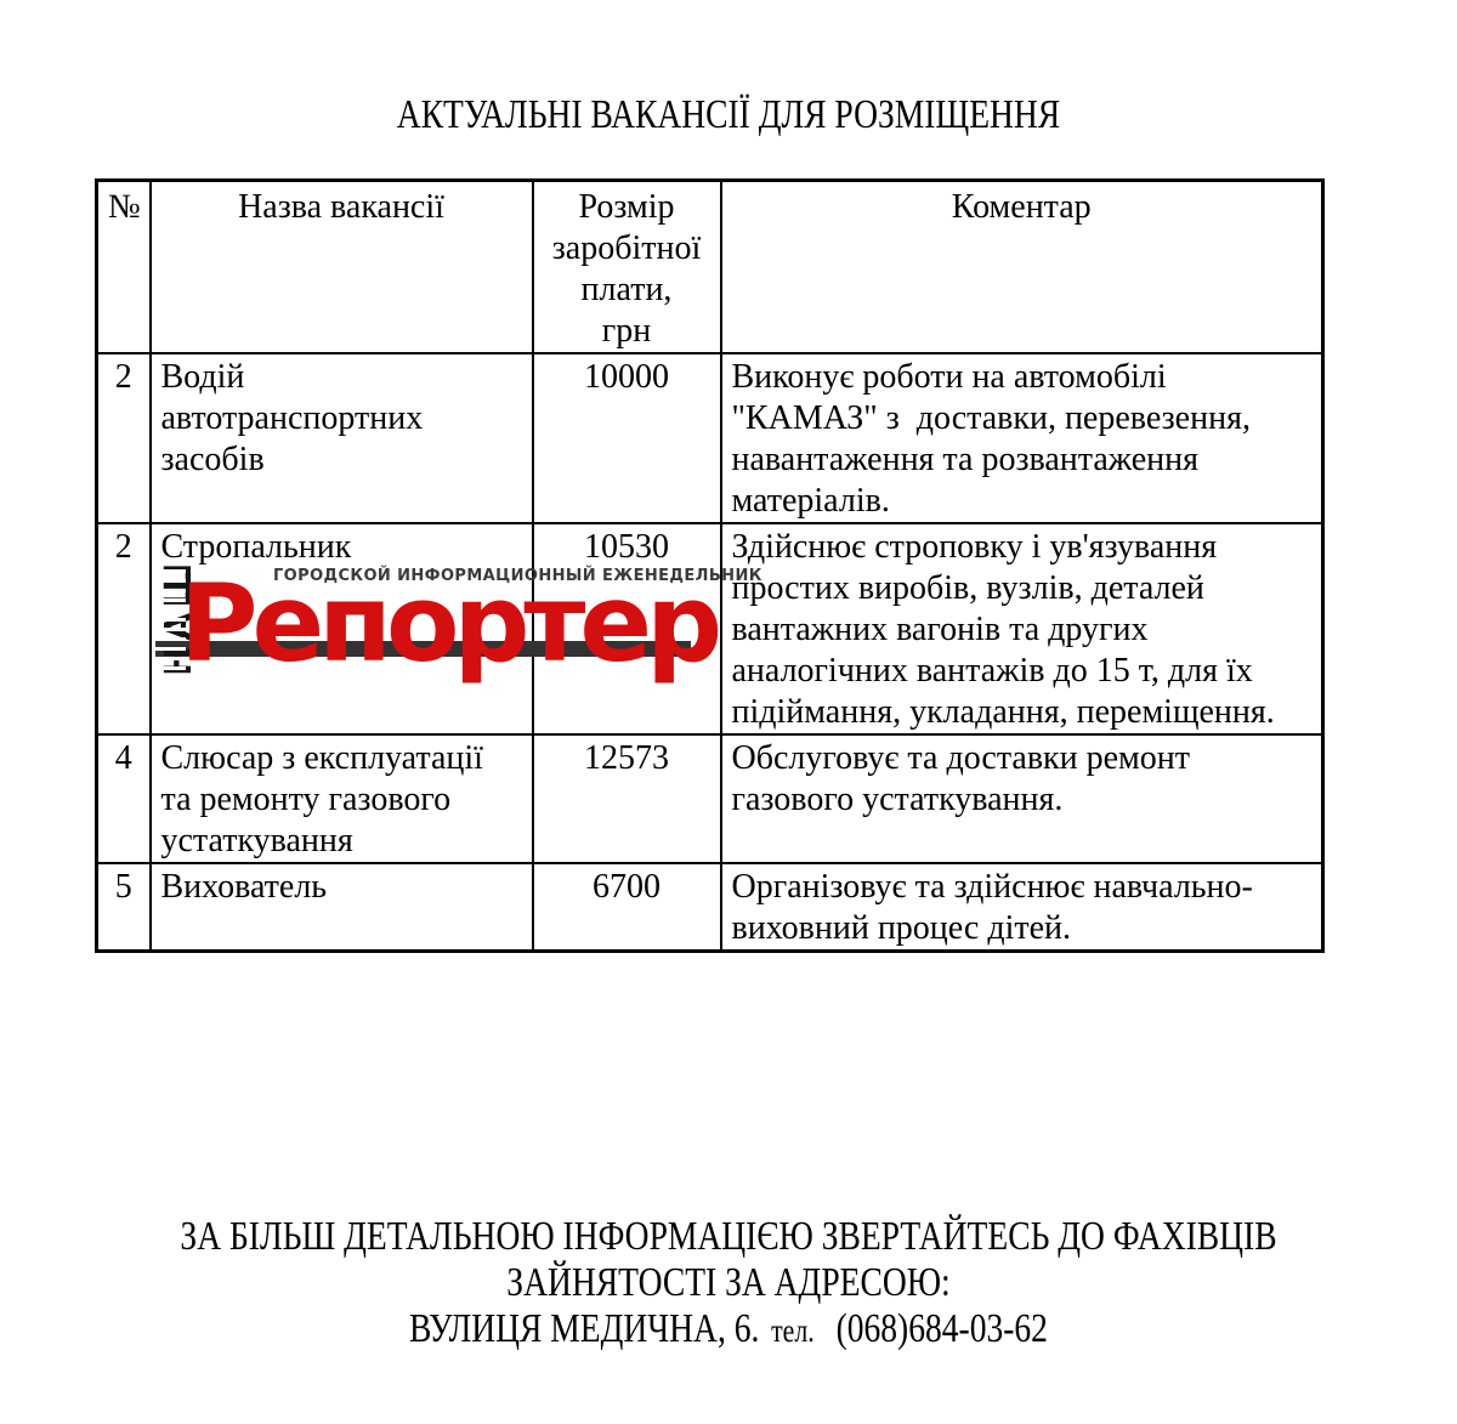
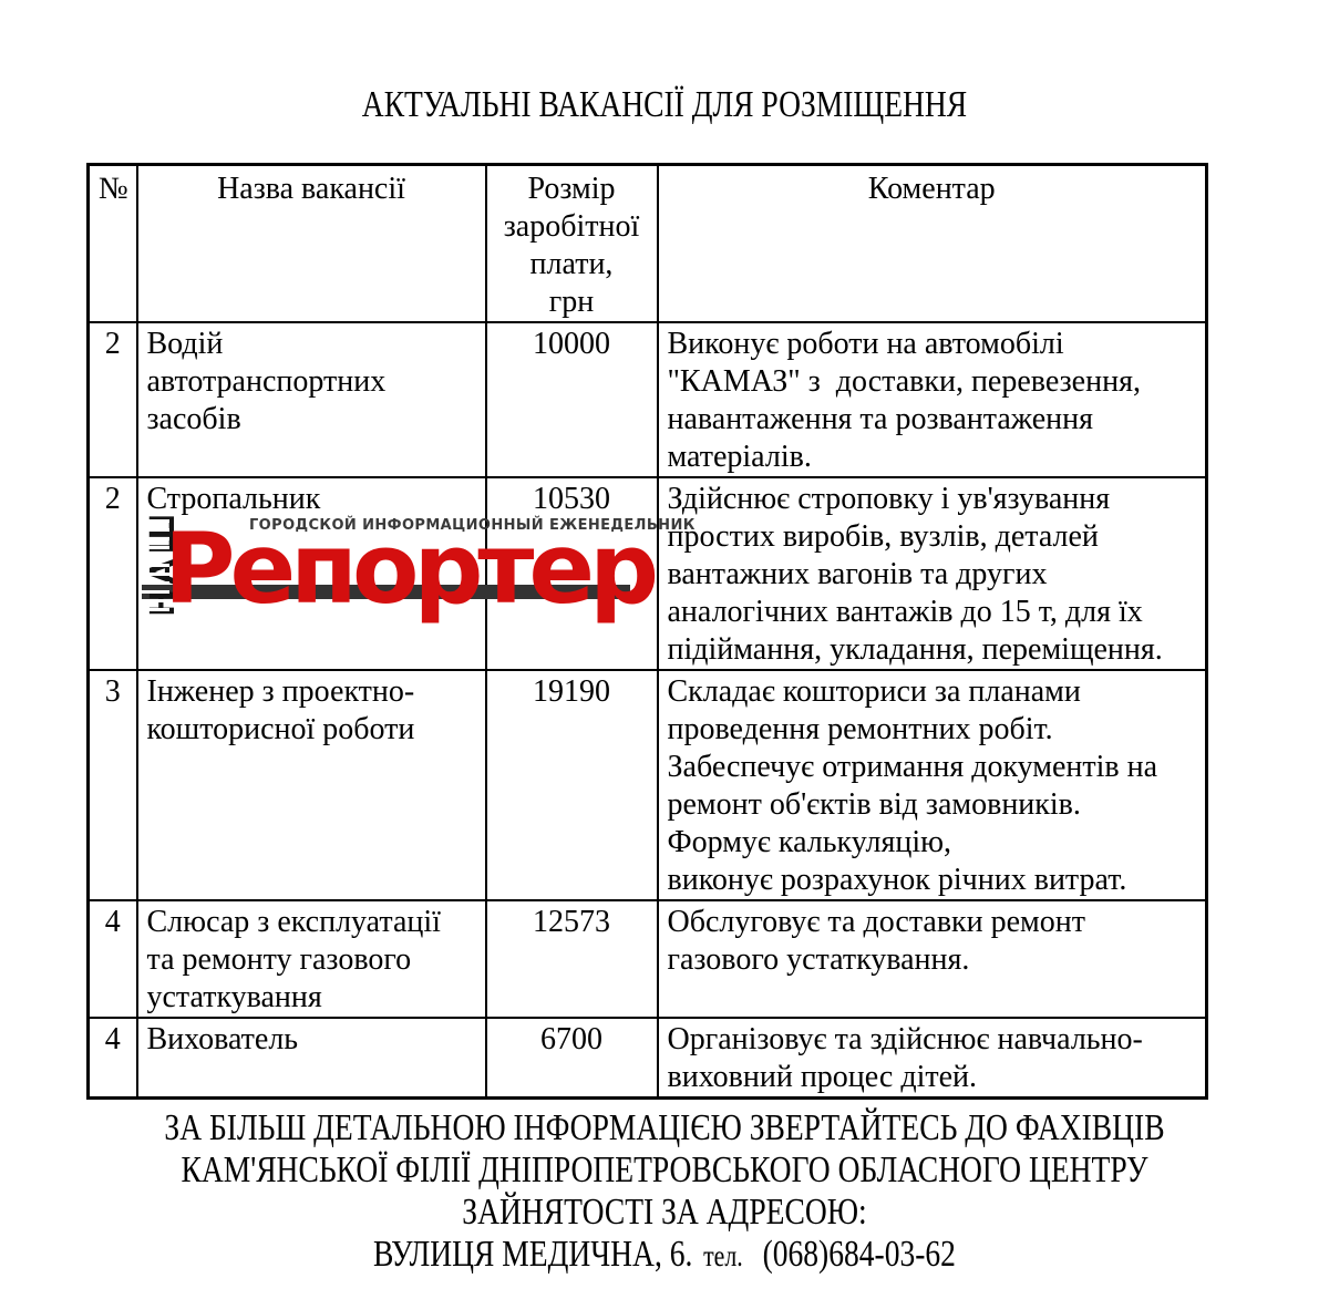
  АКТУАЛЬНІ ВАКАНСІЇ ДЛЯ РОЗМІЩЕННЯ
  №	Назва вакансії	Розмір заробітної плати, грн	Коментар
  2	Водій автотранспортних засобів	10000	Виконує роботи на автомобілі "КАМАЗ" з доставки, перевезення, навантаження та розвантаження матеріалів.
  2	Стропальник	10530	Здійснює строповку і ув'язування простих виробів, вузлів, деталей вантажних вагонів та других аналогічних вантажів до 15 т, для їх підіймання, укладання, переміщення.
+ 3	Інженер з проектно- кошторисної роботи	19190	Складає кошториси за планами проведення ремонтних робіт. Забеспечує отримання документів на ремонт об'єктів від замовників. Формує калькуляцію, виконує розрахунок річних витрат.
  4	Слюсар з експлуатації та ремонту газового устаткування	12573	Обслуговує та доставки ремонт газового устаткування.
- 5	Вихователь	6700	Організовує та здійснює навчально- виховний процес дітей.
+ 4	Вихователь	6700	Організовує та здійснює навчально- виховний процес дітей.
  ГОРОДСКОЙ ИНФОРМАЦИОННЫЙ ЕЖЕНЕДЕЛЬНИК
  Репортер
  ЗА БІЛЬШ ДЕТАЛЬНОЮ ІНФОРМАЦІЄЮ ЗВЕРТАЙТЕСЬ ДО ФАХІВЦІВ
+ КАМ'ЯНСЬКОЇ ФІЛІЇ ДНІПРОПЕТРОВСЬКОГО ОБЛАСНОГО ЦЕНТРУ
  ЗАЙНЯТОСТІ ЗА АДРЕСОЮ:
  ВУЛИЦЯ МЕДИЧНА, 6. тел. (068)684-03-62
